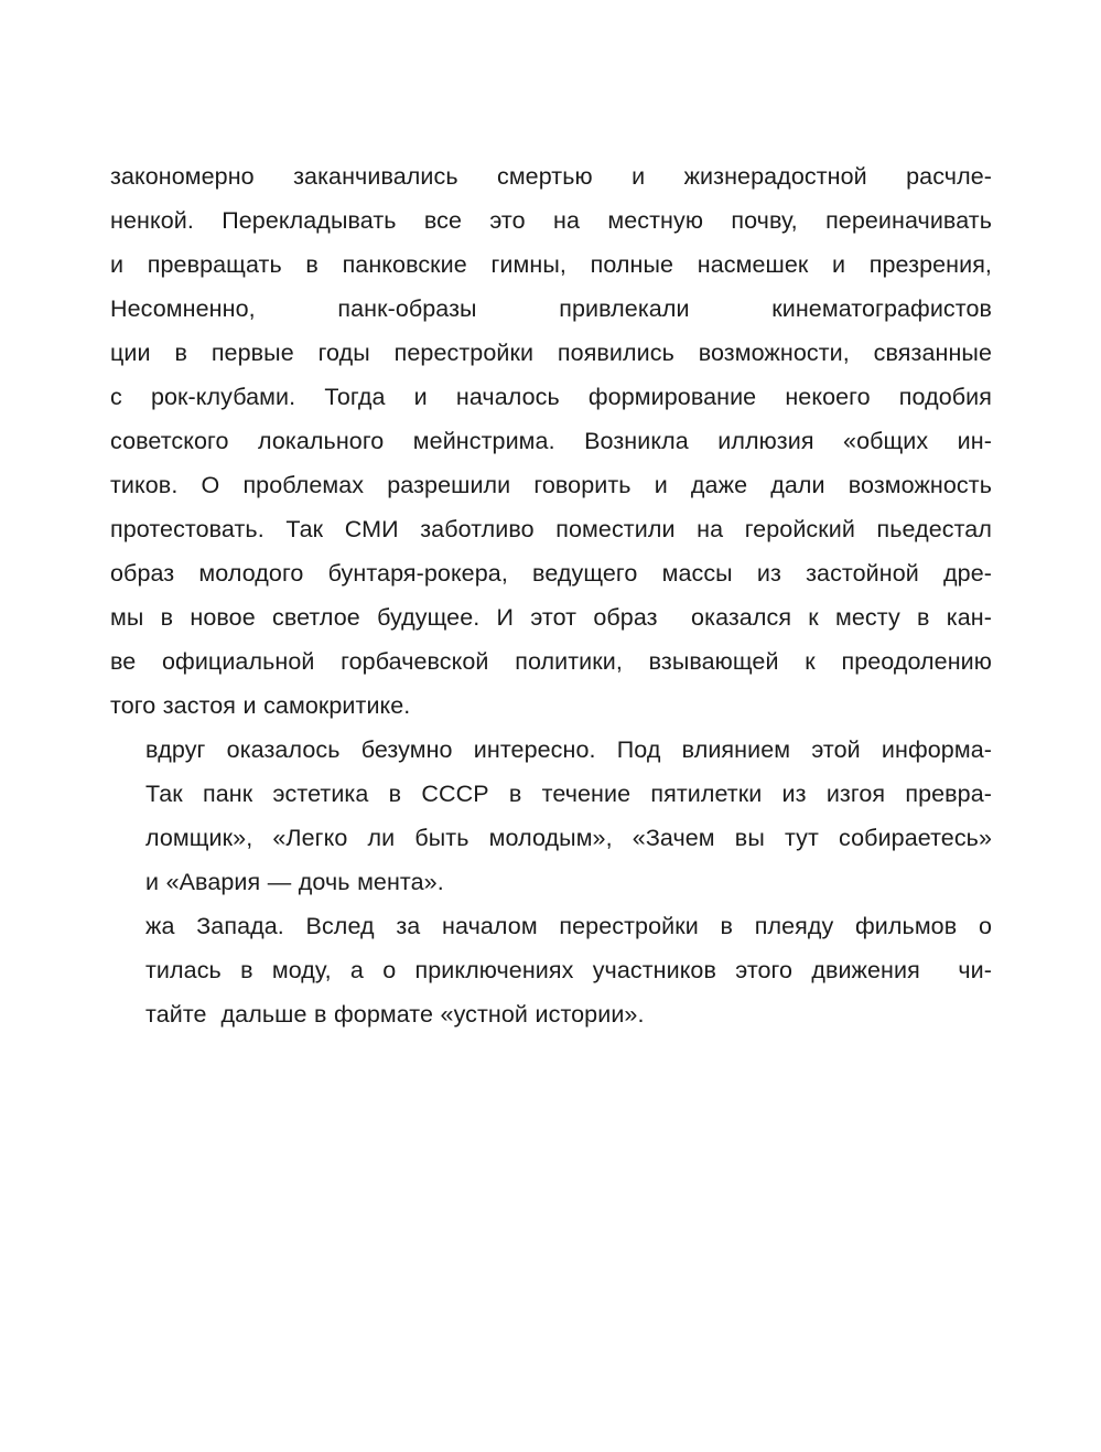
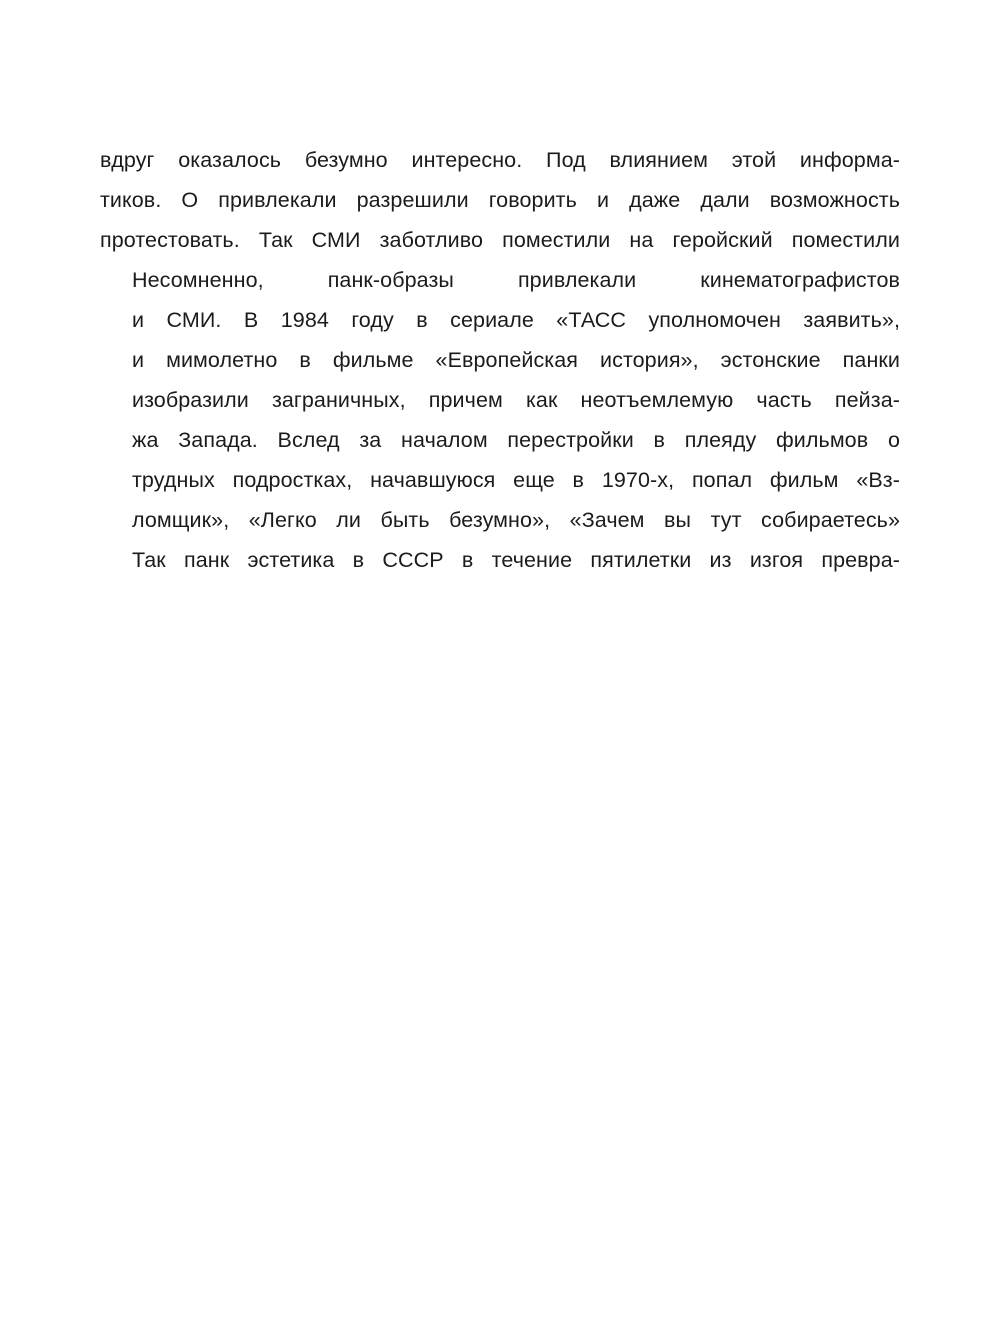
- закономерно заканчивались смертью и жизнерадостной расчле-
- ненкой. Перекладывать все это на местную почву, переиначивать
- и превращать в панковские гимны, полные насмешек и презрения,
- Несомненно, панк-образы привлекали кинематографистов
+ вдруг оказалось безумно интересно. Под влиянием этой информа-
- ции в первые годы перестройки появились возможности, связанные
- с рок-клубами. Тогда и началось формирование некоего подобия
- советского локального мейнстрима. Возникла иллюзия «общих ин-
- тиков. О проблемах разрешили говорить и даже дали возможность
+ тиков. О привлекали разрешили говорить и даже дали возможность
- протестовать. Так СМИ заботливо поместили на геройский пьедестал
+ протестовать. Так СМИ заботливо поместили на геройский поместили
- образ молодого бунтаря-рокера, ведущего массы из застойной дре-
- мы в новое светлое будущее. И этот образ оказался к месту в кан-
- ве официальной горбачевской политики, взывающей к преодолению
- того застоя и самокритике.
- вдруг оказалось безумно интересно. Под влиянием этой информа-
+ Несомненно, панк-образы привлекали кинематографистов
+ и СМИ. В 1984 году в сериале «ТАСС уполномочен заявить»,
+ и мимолетно в фильме «Европейская история», эстонские панки
+ изобразили заграничных, причем как неотъемлемую часть пейза-
- Так панк эстетика в СССР в течение пятилетки из изгоя превра-
+ жа Запада. Вслед за началом перестройки в плеяду фильмов о
+ трудных подростках, начавшуюся еще в 1970-х, попал фильм «Вз-
- ломщик», «Легко ли быть молодым», «Зачем вы тут собираетесь»
+ ломщик», «Легко ли быть безумно», «Зачем вы тут собираетесь»
- и «Авария — дочь мента».
- жа Запада. Вслед за началом перестройки в плеяду фильмов о
+ Так панк эстетика в СССР в течение пятилетки из изгоя превра-
- тилась в моду, а о приключениях участников этого движения чи-
- тайте дальше в формате «устной истории».
